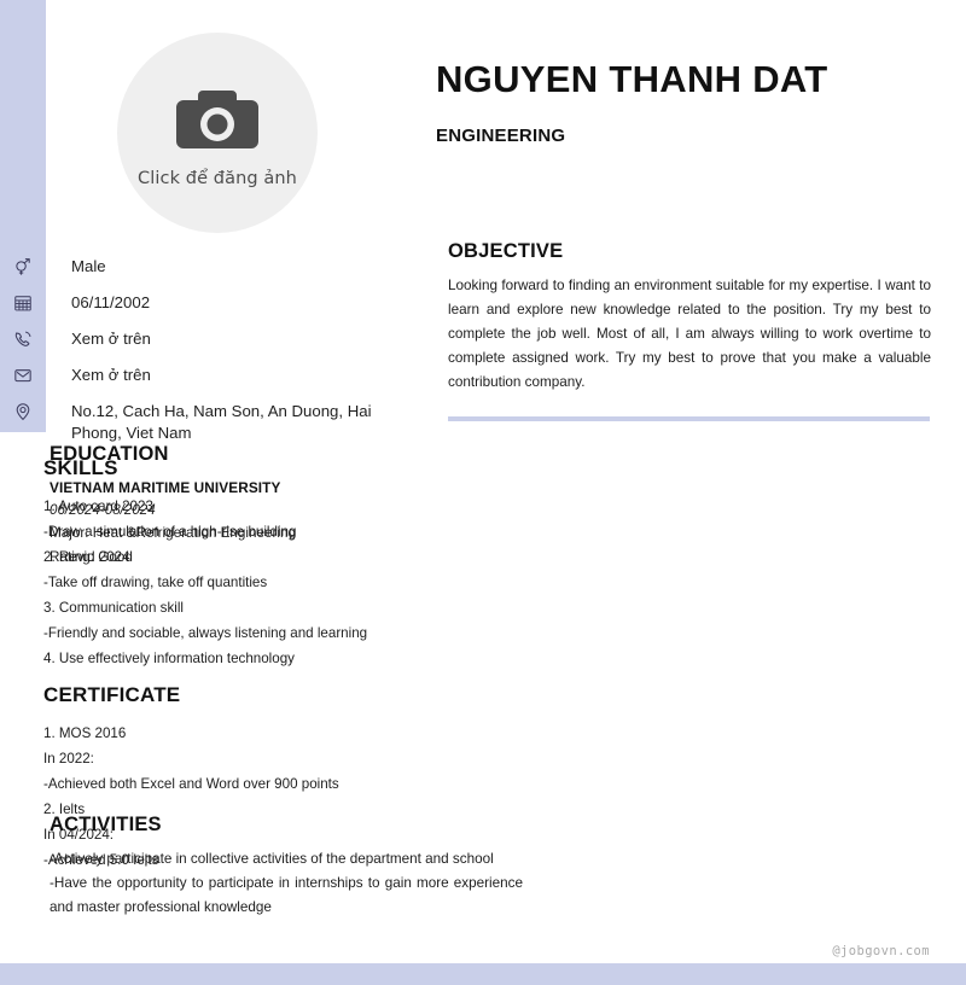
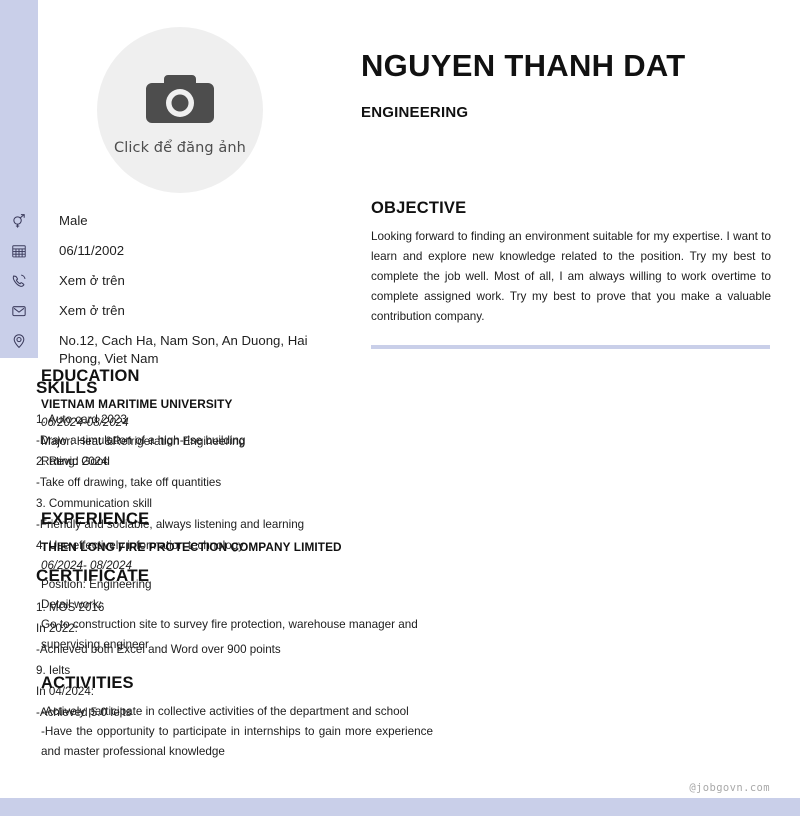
  Click để đăng ảnh
  Male
  06/11/2002
  Xem ở trên
  Xem ở trên
  No.12, Cach Ha, Nam Son, An Duong, Hai Phong, Viet Nam
  SKILLS
  1. Auto card 2023
  -Draw a simulation of a high-rise building
  2. Revid 2024
  -Take off drawing, take off quantities
  3. Communication skill
  -Friendly and sociable, always listening and learning
  4. Use effectively information technology
  CERTIFICATE
  1. MOS 2016
  In 2022:
  -Achieved both Excel and Word over 900 points
- 2. Ielts
+ 9. Ielts
  In 04/2024:
  -Achieved 5.0 Ielts
  NGUYEN THANH DAT
  ENGINEERING
  OBJECTIVE
  Looking forward to finding an environment suitable for my expertise. I want to learn and explore new knowledge related to the position. Try my best to complete the job well. Most of all, I am always willing to work overtime to complete assigned work. Try my best to prove that you make a valuable contribution company.
  EDUCATION
  VIETNAM MARITIME UNIVERSITY
  06/2024-08/2024
  Major: Heat &Refrigeration Engineering
  Rating: Good
+ EXPERIENCE
+ THIEN LONG FIRE PROTECTION COMPANY LIMITED
+ 06/2024- 08/2024
+ Position: Engineering
+ Detail work:
+ Go to construction site to survey fire protection, warehouse manager and supervising engineer
  ACTIVITIES
  -Actively participate in collective activities of the department and school
  -Have the opportunity to participate in internships to gain more experience and master professional knowledge
  @jobgovn.com
